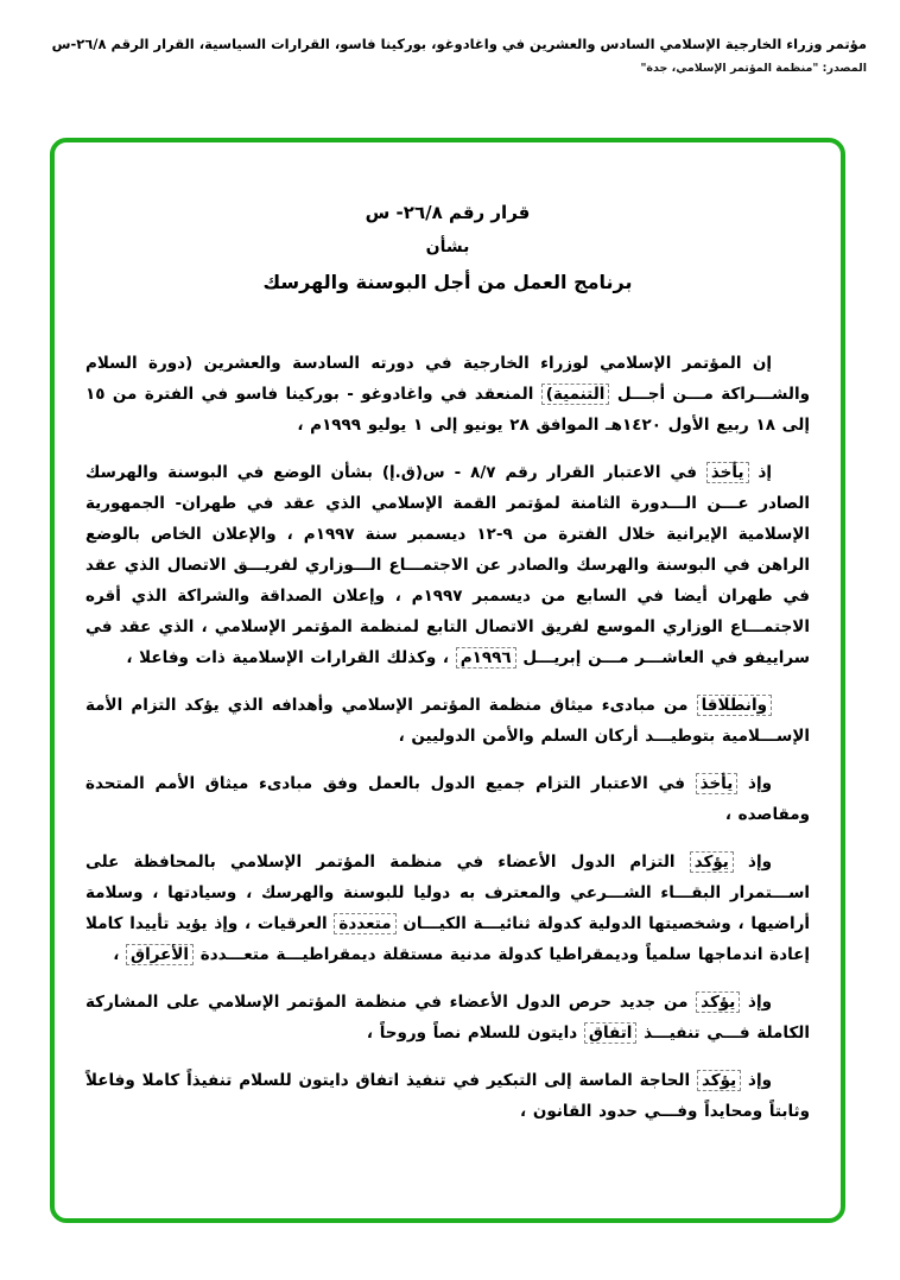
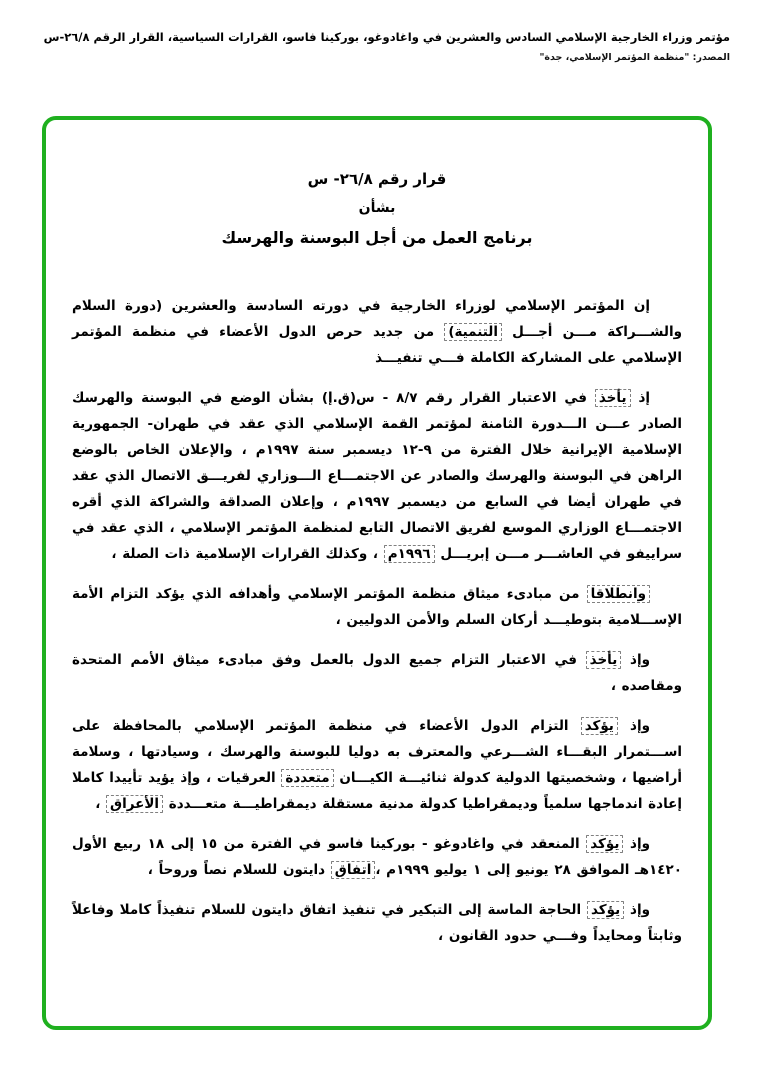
  مؤتمر وزراء الخارجية الإسلامي السادس والعشرين في واغادوغو، بوركينا فاسو، القرارات السياسية، القرار الرقم ٢٦/٨-س
  المصدر: "منظمة المؤتمر الإسلامي، جدة"
  قرار رقم ٢٦/٨- س
  بشأن
  برنامج العمل من أجل البوسنة والهرسك
- إن المؤتمر الإسلامي لوزراء الخارجية في دورته السادسة والعشرين (دورة السلام والشـــراكة مـــن أجـــل التنمية) المنعقد في واغادوغو - بوركينا فاسو في الفترة من ١٥ إلى ١٨ ربيع الأول ١٤٢٠هـ الموافق ٢٨ يونيو إلى ١ يوليو ١٩٩٩م ،
+ إن المؤتمر الإسلامي لوزراء الخارجية في دورته السادسة والعشرين (دورة السلام والشـــراكة مـــن أجـــل التنمية) من جديد حرص الدول الأعضاء في منظمة المؤتمر الإسلامي على المشاركة الكاملة فـــي تنفيـــذ
- إذ يأخذ في الاعتبار القرار رقم ٨/٧ - س(ق.إ) بشأن الوضع في البوسنة والهرسك الصادر عـــن الـــدورة الثامنة لمؤتمر القمة الإسلامي الذي عقد في طهران- الجمهورية الإسلامية الإيرانية خلال الفترة من ٩-١٢ ديسمبر سنة ١٩٩٧م ، والإعلان الخاص بالوضع الراهن في البوسنة والهرسك والصادر عن الاجتمـــاع الـــوزاري لفريـــق الاتصال الذي عقد في طهران أيضا في السابع من ديسمبر ١٩٩٧م ، وإعلان الصداقة والشراكة الذي أقره الاجتمـــاع الوزاري الموسع لفريق الاتصال التابع لمنظمة المؤتمر الإسلامي ، الذي عقد في سراييفو في العاشـــر مـــن إبريـــل ١٩٩٦م ، وكذلك القرارات الإسلامية ذات وفاعلا ،
+ إذ يأخذ في الاعتبار القرار رقم ٨/٧ - س(ق.إ) بشأن الوضع في البوسنة والهرسك الصادر عـــن الـــدورة الثامنة لمؤتمر القمة الإسلامي الذي عقد في طهران- الجمهورية الإسلامية الإيرانية خلال الفترة من ٩-١٢ ديسمبر سنة ١٩٩٧م ، والإعلان الخاص بالوضع الراهن في البوسنة والهرسك والصادر عن الاجتمـــاع الـــوزاري لفريـــق الاتصال الذي عقد في طهران أيضا في السابع من ديسمبر ١٩٩٧م ، وإعلان الصداقة والشراكة الذي أقره الاجتمـــاع الوزاري الموسع لفريق الاتصال التابع لمنظمة المؤتمر الإسلامي ، الذي عقد في سراييفو في العاشـــر مـــن إبريـــل ١٩٩٦م ، وكذلك القرارات الإسلامية ذات الصلة ،
  وانطلاقا من مبادىء ميثاق منظمة المؤتمر الإسلامي وأهدافه الذي يؤكد التزام الأمة الإســـلامية بتوطيـــد أركان السلم والأمن الدوليين ،
  وإذ يأخذ في الاعتبار التزام جميع الدول بالعمل وفق مبادىء ميثاق الأمم المتحدة ومقاصده ،
  وإذ يؤكد التزام الدول الأعضاء في منظمة المؤتمر الإسلامي بالمحافظة على اســـتمرار البقـــاء الشـــرعي والمعترف به دوليا للبوسنة والهرسك ، وسيادتها ، وسلامة أراضيها ، وشخصيتها الدولية كدولة ثنائيـــة الكيـــان متعددة العرقيات ، وإذ يؤيد تأييدا كاملا إعادة اندماجها سلمياً وديمقراطيا كدولة مدنية مستقلة ديمقراطيـــة متعـــددة الأعراق ،
- وإذ يؤكد من جديد حرص الدول الأعضاء في منظمة المؤتمر الإسلامي على المشاركة الكاملة فـــي تنفيـــذ اتفاق دايتون للسلام نصاً وروحاً ،
+ وإذ يؤكد المنعقد في واغادوغو - بوركينا فاسو في الفترة من ١٥ إلى ١٨ ربيع الأول ١٤٢٠هـ الموافق ٢٨ يونيو إلى ١ يوليو ١٩٩٩م ،اتفاق دايتون للسلام نصاً وروحاً ،
  وإذ يؤكد الحاجة الماسة إلى التبكير في تنفيذ اتفاق دايتون للسلام تنفيذاً كاملا وفاعلاً وثابتاً ومحايداً وفـــي حدود القانون ،
